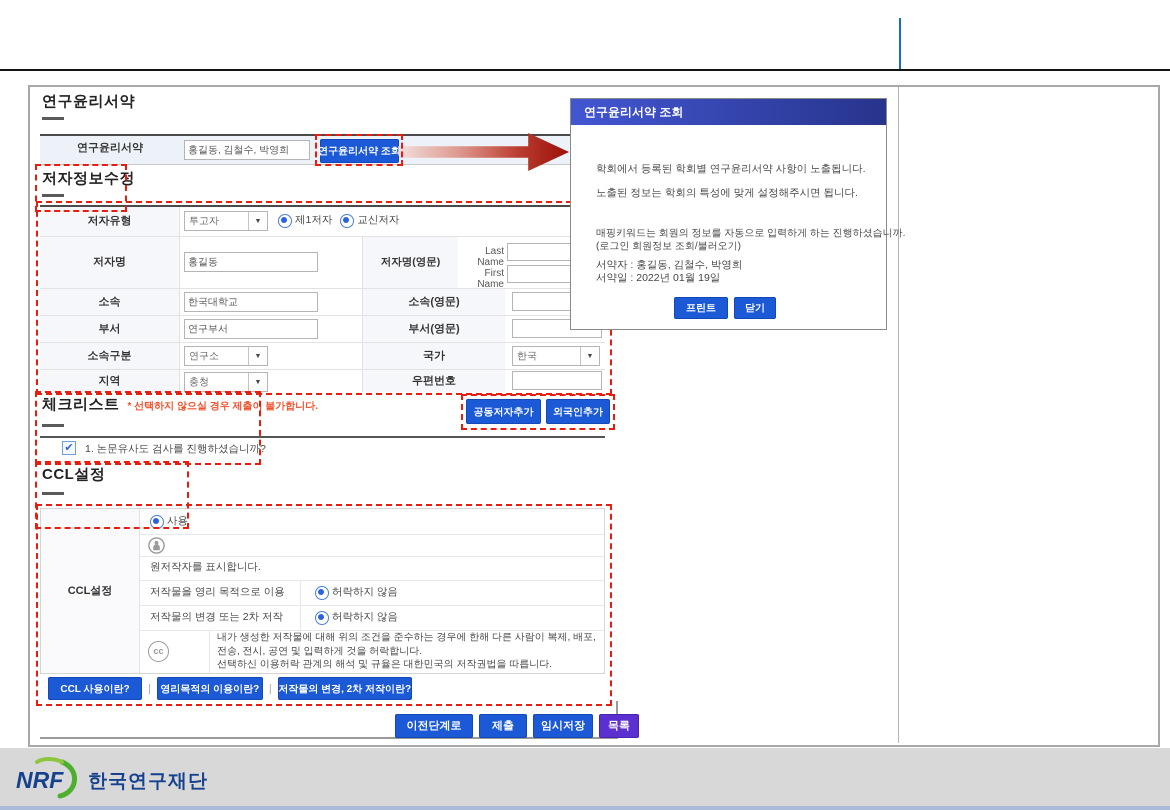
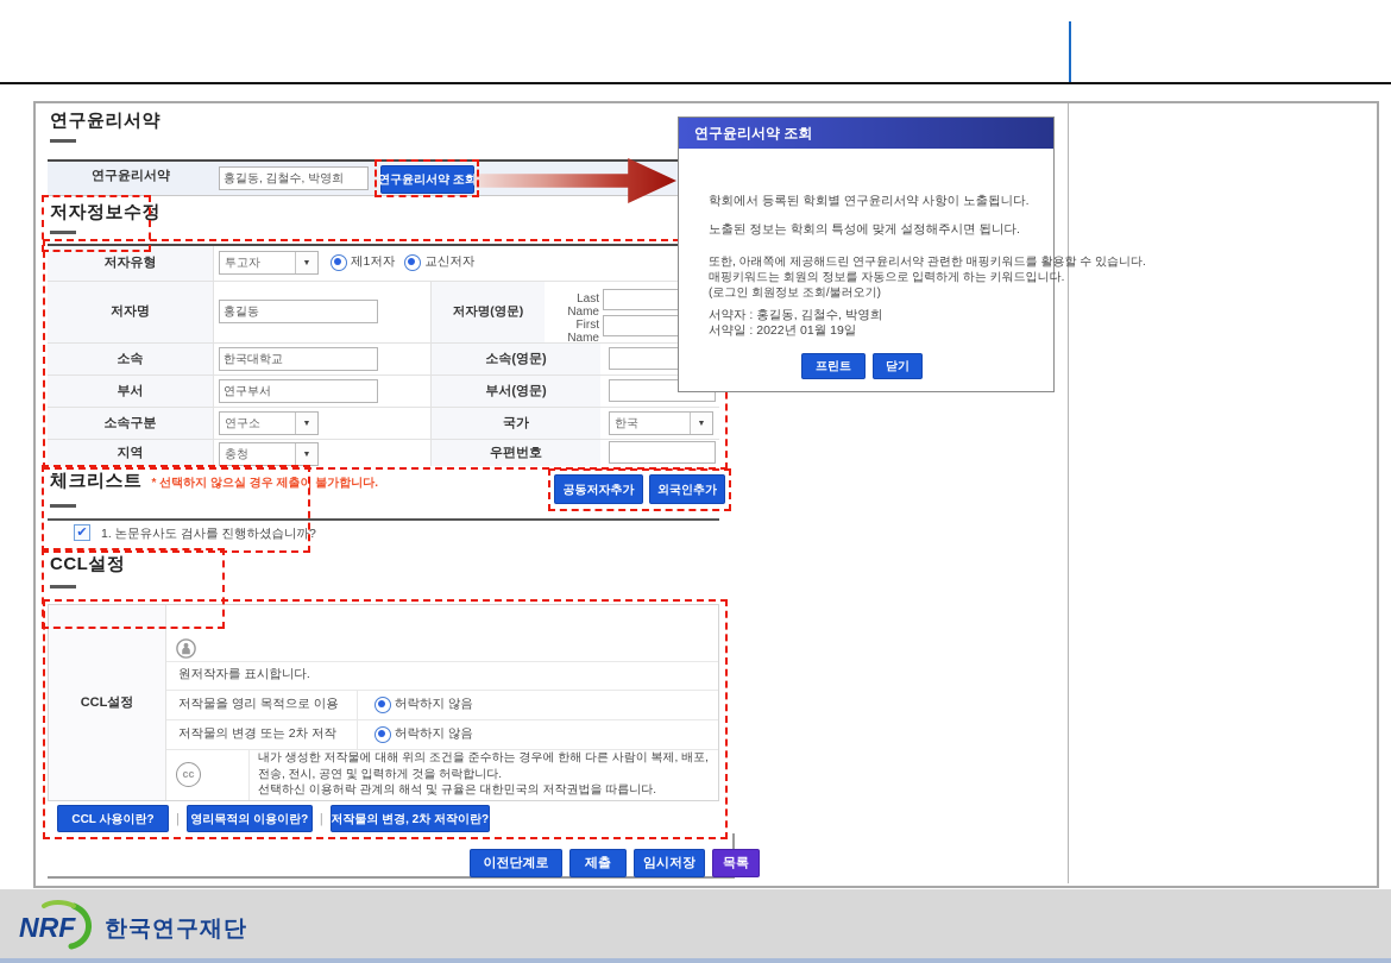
  연구윤리서약
  연구윤리서약
  홍길동, 김철수, 박영희
  연구윤리서약 조회
  저자정보수정
  저자유형
  투고자
  제1저자 교신저자
  저자명
  홍길동
  저자명(영문)
  Last Name
  First Name
  소속
  한국대학교
  소속(영문)
  부서
  연구부서
  부서(영문)
  소속구분
  연구소
  국가
  한국
  지역
  충청
  우편번호
  체크리스트 * 선택하지 않으실 경우 제출이 불가합니다.
  공동저자추가
  외국인추가
  ✔
  1. 논문유사도 검사를 진행하셨습니까?
  CCL설정
  CCL설정
- 사용
  원저작자를 표시합니다.
  저작물을 영리 목적으로 이용
  허락하지 않음
  저작물의 변경 또는 2차 저작
  허락하지 않음
  cc
  내가 생성한 저작물에 대해 위의 조건을 준수하는 경우에 한해 다른 사람이 복제, 배포, 전송, 전시, 공연 및 입력하게 것을 허락합니다.
  선택하신 이용허락 관계의 해석 및 규율은 대한민국의 저작권법을 따릅니다.
  CCL 사용이란?
  |
  영리목적의 이용이란?
  |
  저작물의 변경, 2차 저작이란?
  이전단계로
  제출
  임시저장
  목록
  연구윤리서약 조회
  학회에서 등록된 학회별 연구윤리서약 사항이 노출됩니다.
  노출된 정보는 학회의 특성에 맞게 설정해주시면 됩니다.
+ 또한, 아래쪽에 제공해드린 연구윤리서약 관련한 매핑키워드를 활용할 수 있습니다.
- 매핑키워드는 회원의 정보를 자동으로 입력하게 하는 진행하셨습니까.
+ 매핑키워드는 회원의 정보를 자동으로 입력하게 하는 키워드입니다.
  (로그인 회원정보 조회/불러오기)
  서약자 : 홍길동, 김철수, 박영희
  서약일 : 2022년 01월 19일
  프린트
  닫기
  NRF
  한국연구재단
